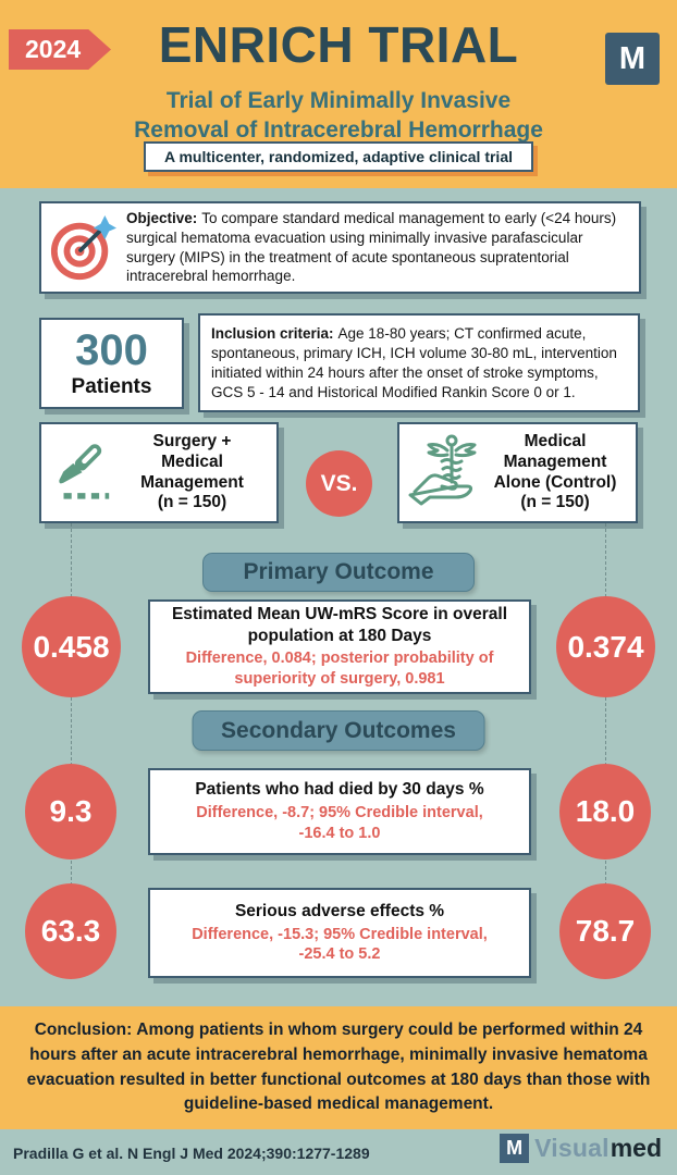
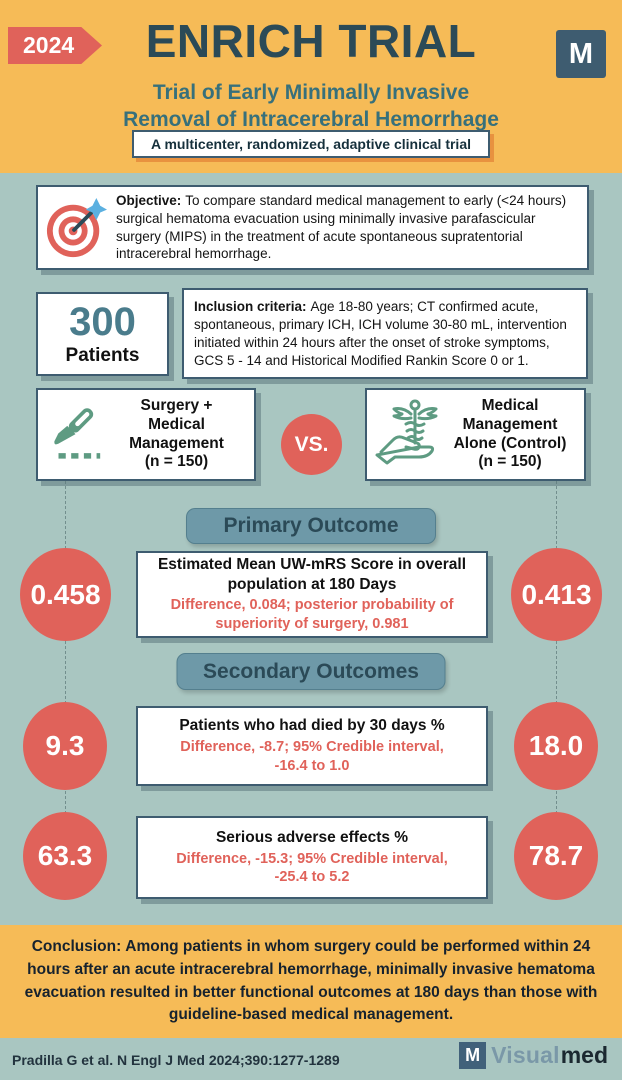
  2024
  ENRICH TRIAL
  Trial of Early Minimally Invasive
  Removal of Intracerebral Hemorrhage
  M
  A multicenter, randomized, adaptive clinical trial
  Objective: To compare standard medical management to early (<24 hours) surgical hematoma evacuation using minimally invasive parafascicular surgery (MIPS) in the treatment of acute spontaneous supratentorial intracerebral hemorrhage.
  300
  Patients
  Inclusion criteria: Age 18-80 years; CT confirmed acute, spontaneous, primary ICH, ICH volume 30-80 mL, intervention initiated within 24 hours after the onset of stroke symptoms, GCS 5 - 14 and Historical Modified Rankin Score 0 or 1.
  Surgery +
  Medical
  Management
  (n = 150)
  VS.
  Medical
  Management
  Alone (Control)
  (n = 150)
  Primary Outcome
  0.458
  Estimated Mean UW-mRS Score in overall
  population at 180 Days
  Difference, 0.084; posterior probability of
  superiority of surgery, 0.981
- 0.374
+ 0.413
  Secondary Outcomes
  9.3
  Patients who had died by 30 days %
  Difference, -8.7; 95% Credible interval,
  -16.4 to 1.0
  18.0
  63.3
  Serious adverse effects %
  Difference, -15.3; 95% Credible interval,
  -25.4 to 5.2
  78.7
  Conclusion: Among patients in whom surgery could be performed within 24 hours after an acute intracerebral hemorrhage, minimally invasive hematoma evacuation resulted in better functional outcomes at 180 days than those with guideline-based medical management.
  Pradilla G et al. N Engl J Med 2024;390:1277-1289
  M
  Visual
  med
